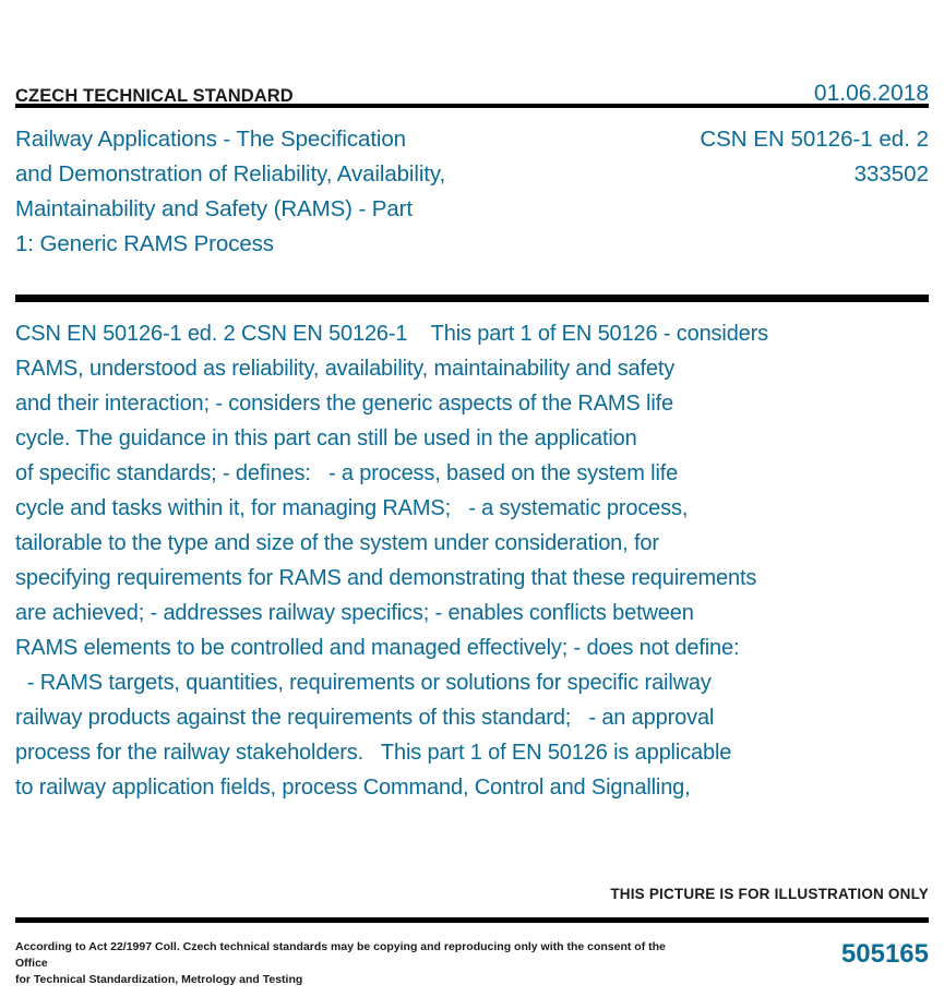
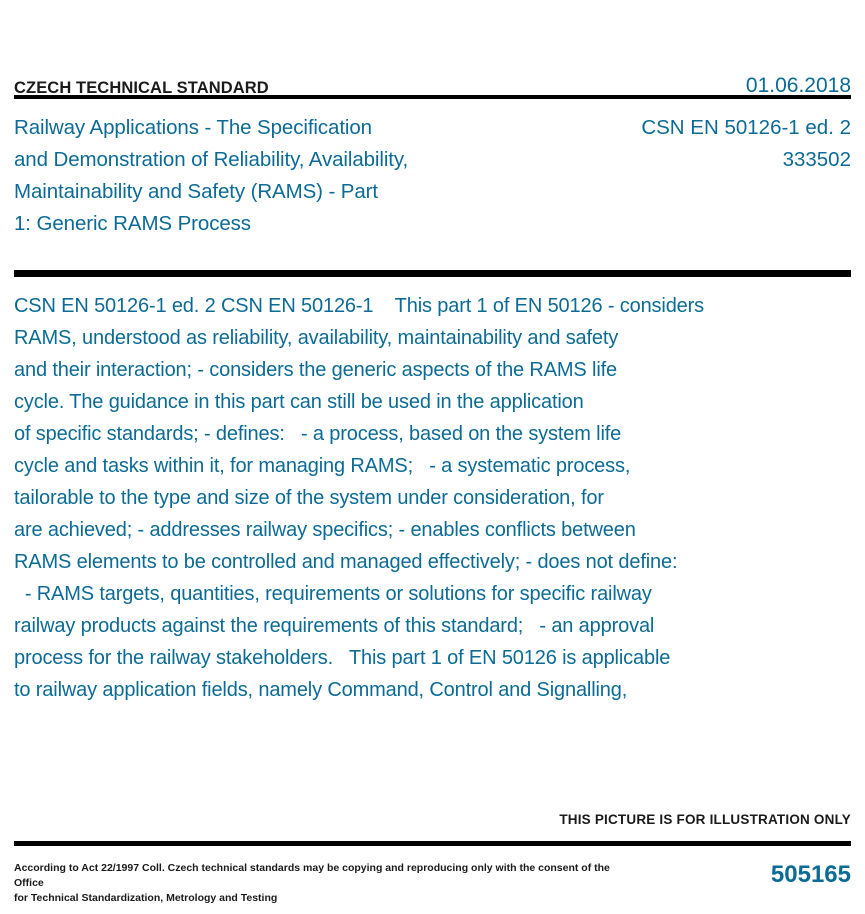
  CZECH TECHNICAL STANDARD
  01.06.2018
  Railway Applications - The Specification
  and Demonstration of Reliability, Availability,
  Maintainability and Safety (RAMS) - Part
  1: Generic RAMS Process
  CSN EN 50126-1 ed. 2
  333502
  CSN EN 50126-1 ed. 2 CSN EN 50126-1 This part 1 of EN 50126 - considers
  RAMS, understood as reliability, availability, maintainability and safety
  and their interaction; - considers the generic aspects of the RAMS life
  cycle. The guidance in this part can still be used in the application
  of specific standards; - defines: - a process, based on the system life
  cycle and tasks within it, for managing RAMS; - a systematic process,
  tailorable to the type and size of the system under consideration, for
- specifying requirements for RAMS and demonstrating that these requirements
  are achieved; - addresses railway specifics; - enables conflicts between
  RAMS elements to be controlled and managed effectively; - does not define:
  - RAMS targets, quantities, requirements or solutions for specific railway
  railway products against the requirements of this standard; - an approval
  process for the railway stakeholders. This part 1 of EN 50126 is applicable
- to railway application fields, process Command, Control and Signalling,
+ to railway application fields, namely Command, Control and Signalling,
  THIS PICTURE IS FOR ILLUSTRATION ONLY
  According to Act 22/1997 Coll. Czech technical standards may be copying and reproducing only with the consent of the Office
  for Technical Standardization, Metrology and Testing
  505165
